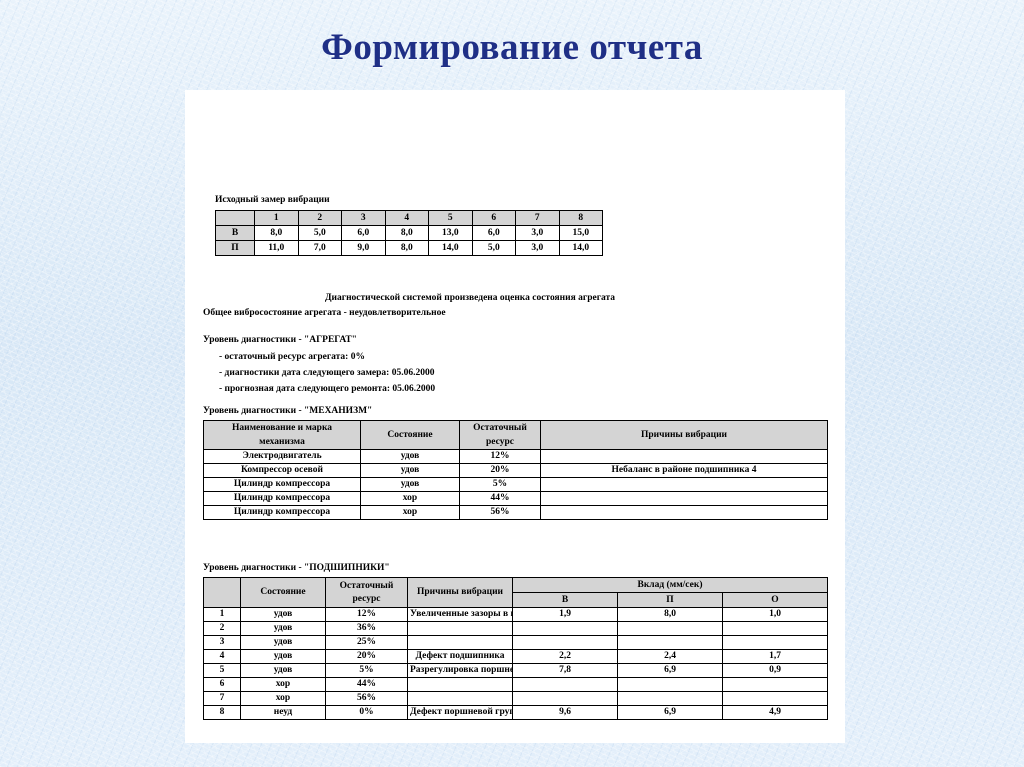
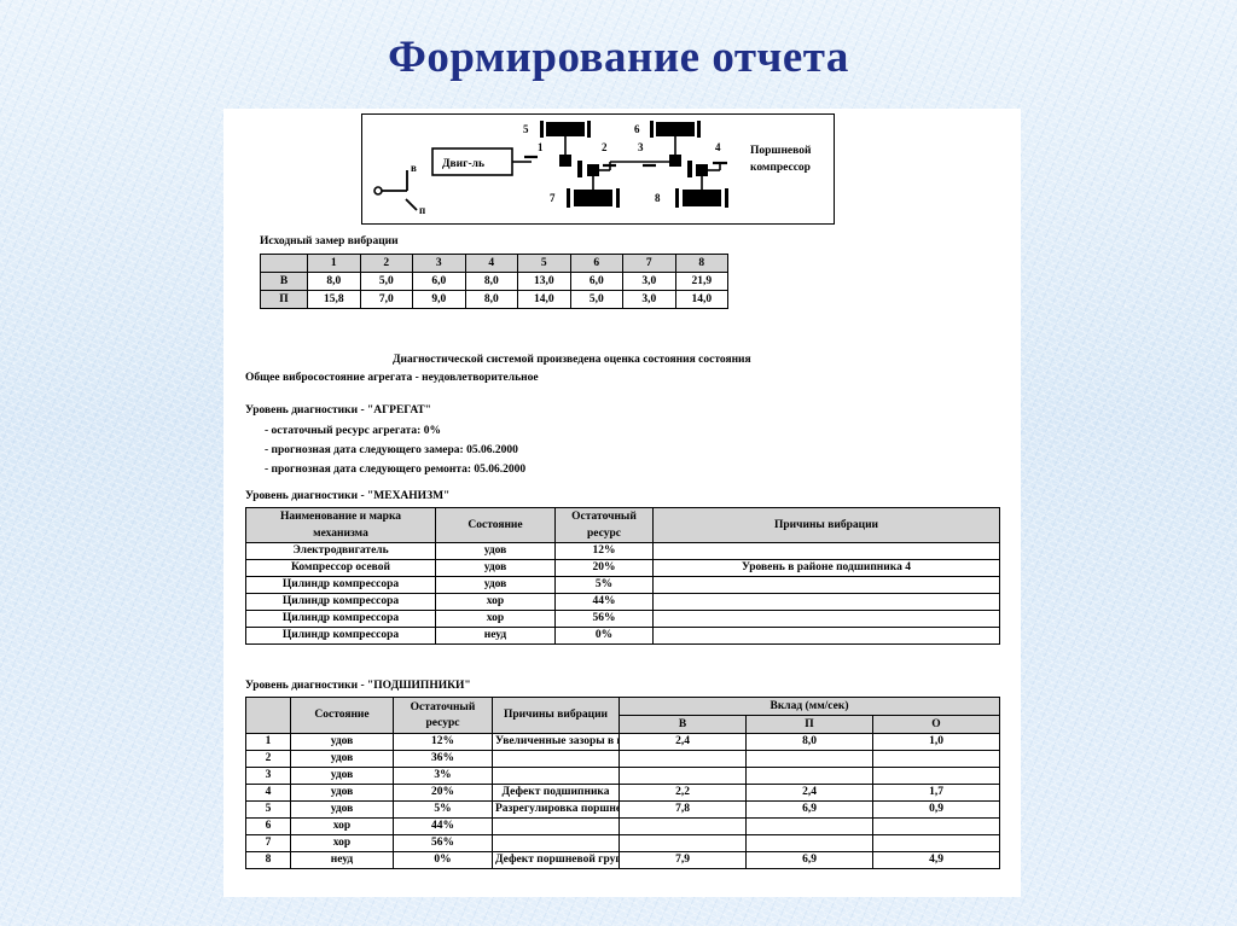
  Формирование отчета
+ в
+ п
+ Двиг-ль
+ 5
+ 6
+ 1
+ 2
+ 3
+ 4
+ 7
+ 8
+ Поршневой
+ компрессор
  Исходный замер вибрации
  	1	2	3	4	5	6	7	8
- В	8,0	5,0	6,0	8,0	13,0	6,0	3,0	15,0
+ В	8,0	5,0	6,0	8,0	13,0	6,0	3,0	21,9
- П	11,0	7,0	9,0	8,0	14,0	5,0	3,0	14,0
+ П	15,8	7,0	9,0	8,0	14,0	5,0	3,0	14,0
- Диагностической системой произведена оценка состояния агрегата
+ Диагностической системой произведена оценка состояния состояния
  Общее вибросостояние агрегата - неудовлетворительное
  Уровень диагностики - "АГРЕГАТ"
  - остаточный ресурс агрегата: 0%
- - диагностики дата следующего замера: 05.06.2000
+ - прогнозная дата следующего замера: 05.06.2000
  - прогнозная дата следующего ремонта: 05.06.2000
  Уровень диагностики - "МЕХАНИЗМ"
  Наименование и марка механизма	Состояние	Остаточный ресурс	Причины вибрации
  Электродвигатель	удов	12%
- Компрессор осевой	удов	20%	Небаланс в районе подшипника 4
+ Компрессор осевой	удов	20%	Уровень в районе подшипника 4
  Цилиндр компрессора	удов	5%
  Цилиндр компрессора	хор	44%
  Цилиндр компрессора	хор	56%
+ Цилиндр компрессора	неуд	0%
  Уровень диагностики - "ПОДШИПНИКИ"
  	Состояние	Остаточный ресурс	Причины вибрации	Вклад (мм/сек)
  В	П	О
- 1	удов	12%	Увеличенные зазоры в	1,9	8,0	1,0
+ 1	удов	12%	Увеличенные зазоры в	2,4	8,0	1,0
  2	удов	36%
- 3	удов	25%
+ 3	удов	3%
  4	удов	20%	Дефект подшипника	2,2	2,4	1,7
  5	удов	5%	Разрегулировка поршне	7,8	6,9	0,9
  6	хор	44%
  7	хор	56%
- 8	неуд	0%	Дефект поршневой груп	9,6	6,9	4,9
+ 8	неуд	0%	Дефект поршневой груп	7,9	6,9	4,9
